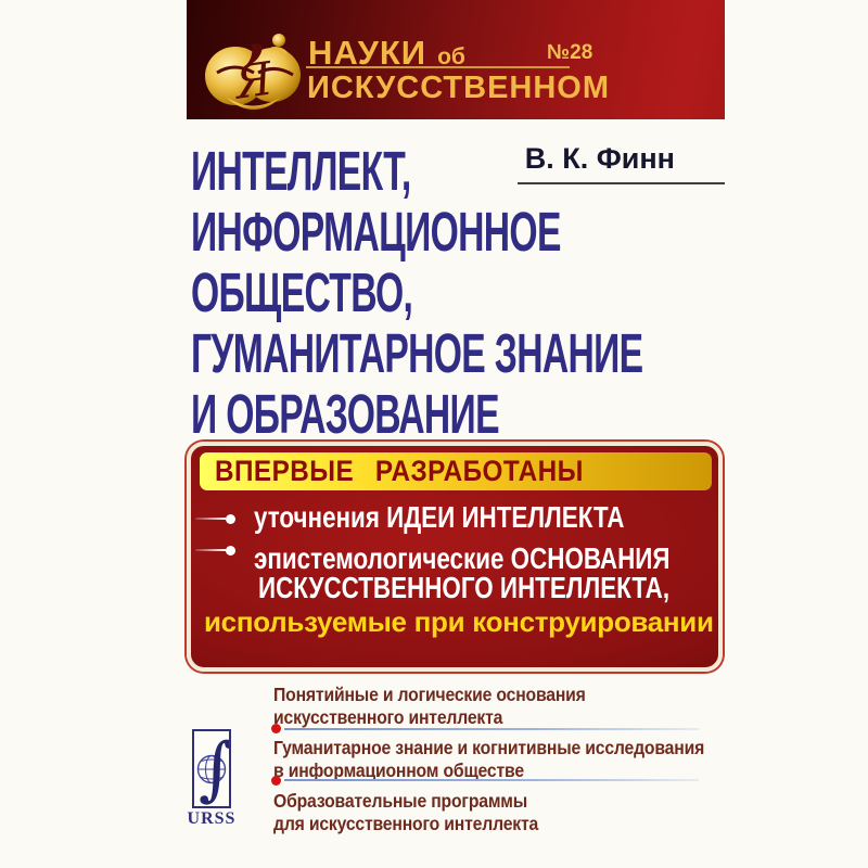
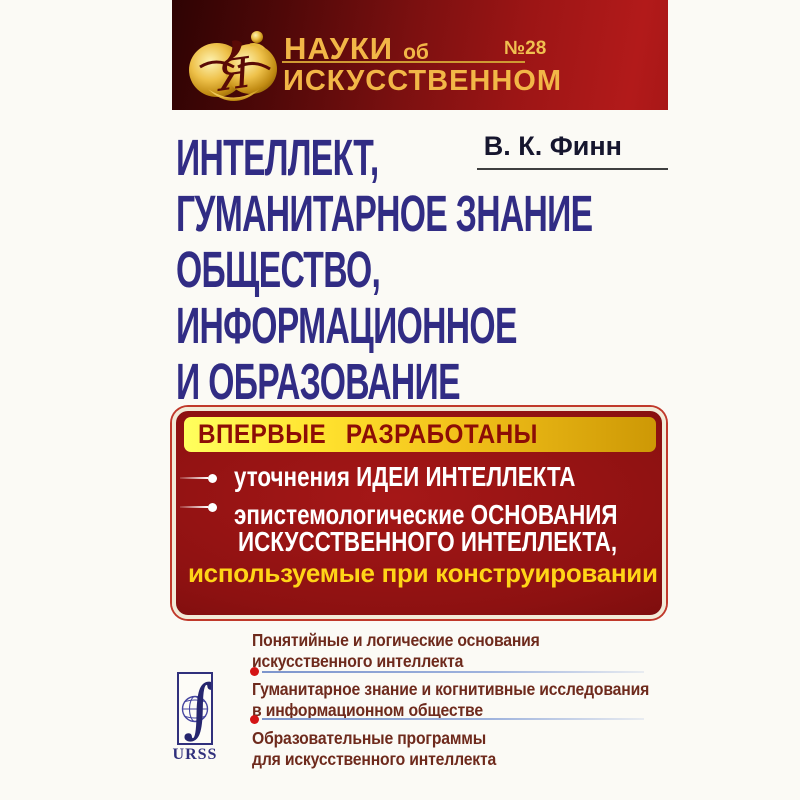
  НАУКИ об
  №28
  ИСКУССТВЕННОМ
  В. К. Финн
  ИНТЕЛЛЕКТ,
- ИНФОРМАЦИОННОЕ
+ ГУМАНИТАРНОЕ ЗНАНИЕ
  ОБЩЕСТВО,
- ГУМАНИТАРНОЕ ЗНАНИЕ
+ ИНФОРМАЦИОННОЕ
  И ОБРАЗОВАНИЕ
  ВПЕРВЫЕ РАЗРАБОТАНЫ
  уточнения ИДЕИ ИНТЕЛЛЕКТА
  эпистемологические ОСНОВАНИЯ
  ИСКУССТВЕННОГО ИНТЕЛЛЕКТА,
  используемые при конструировании
  ∫
  URSS
  Понятийные и логические основания
  искусственного интеллекта
  Гуманитарное знание и когнитивные исследования
  в информационном обществе
  Образовательные программы
  для искусственного интеллекта
